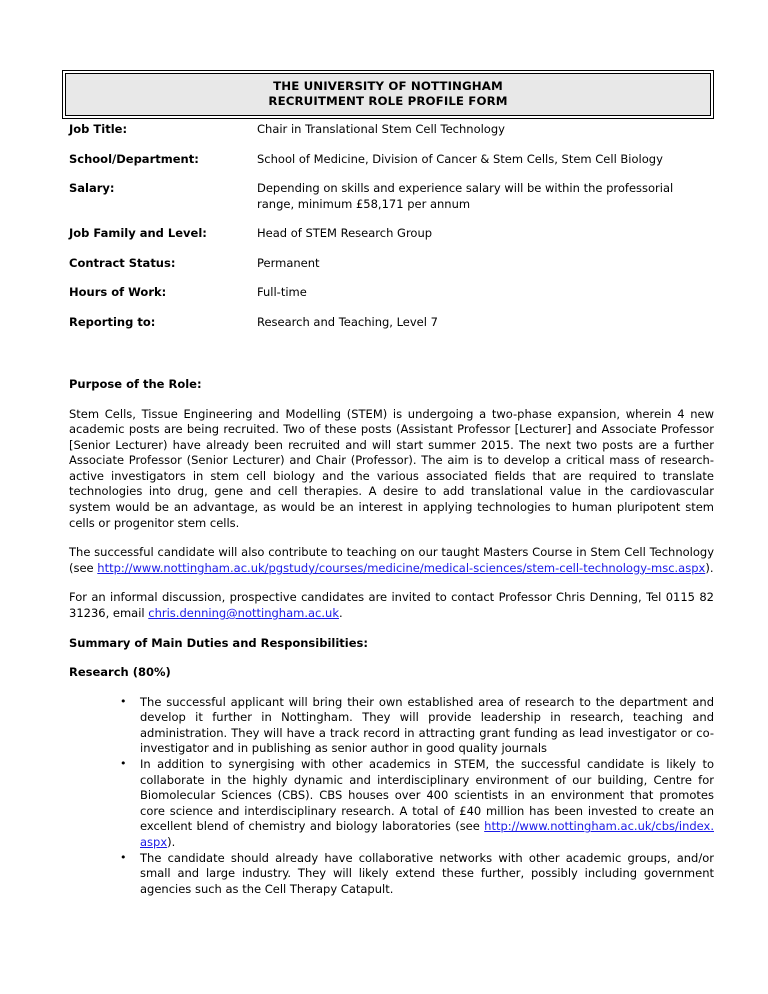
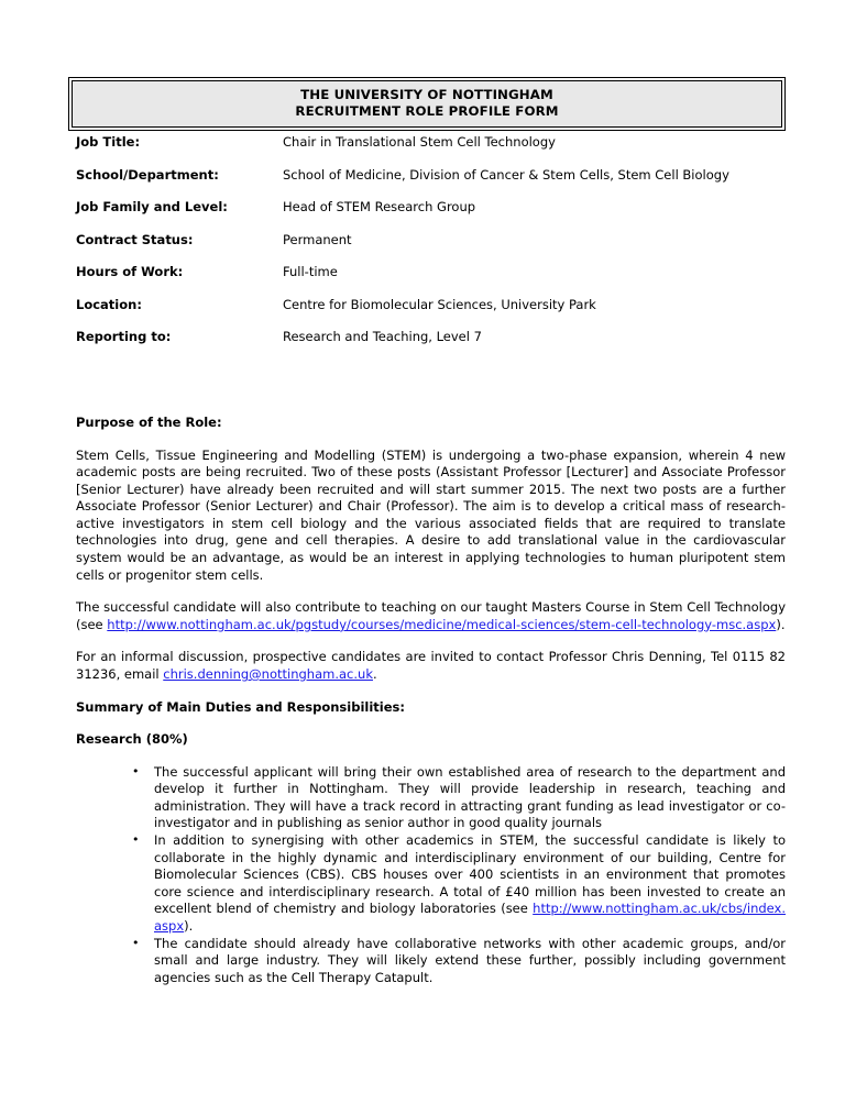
  THE UNIVERSITY OF NOTTINGHAM
  RECRUITMENT ROLE PROFILE FORM
  Job Title:
  Chair in Translational Stem Cell Technology
  School/Department:
  School of Medicine, Division of Cancer & Stem Cells, Stem Cell Biology
- Salary:
- Depending on skills and experience salary will be within the professorial range, minimum £58,171 per annum
  Job Family and Level:
  Head of STEM Research Group
  Contract Status:
  Permanent
  Hours of Work:
  Full-time
+ Location:
+ Centre for Biomolecular Sciences, University Park
  Reporting to:
  Research and Teaching, Level 7
  Purpose of the Role:
  Stem Cells, Tissue Engineering and Modelling (STEM) is undergoing a two-phase expansion, wherein 4 new academic posts are being recruited. Two of these posts (Assistant Professor [Lecturer] and Associate Professor [Senior Lecturer) have already been recruited and will start summer 2015. The next two posts are a further Associate Professor (Senior Lecturer) and Chair (Professor). The aim is to develop a critical mass of research-active investigators in stem cell biology and the various associated fields that are required to translate technologies into drug, gene and cell therapies. A desire to add translational value in the cardiovascular system would be an advantage, as would be an interest in applying technologies to human pluripotent stem cells or progenitor stem cells.
  The successful candidate will also contribute to teaching on our taught Masters Course in Stem Cell Technology (see http://www.nottingham.ac.uk/pgstudy/courses/medicine/medical-sciences/stem-cell-technology-msc.aspx).
  For an informal discussion, prospective candidates are invited to contact Professor Chris Denning, Tel 0115 82 31236, email chris.denning@nottingham.ac.uk.
  Summary of Main Duties and Responsibilities:
  Research (80%)
  The successful applicant will bring their own established area of research to the department and develop it further in Nottingham. They will provide leadership in research, teaching and administration. They will have a track record in attracting grant funding as lead investigator or co-investigator and in publishing as senior author in good quality journals
  In addition to synergising with other academics in STEM, the successful candidate is likely to collaborate in the highly dynamic and interdisciplinary environment of our building, Centre for Biomolecular Sciences (CBS). CBS houses over 400 scientists in an environment that promotes core science and interdisciplinary research. A total of £40 million has been invested to create an excellent blend of chemistry and biology laboratories (see http://www.nottingham.ac.uk/cbs/index.aspx).
  The candidate should already have collaborative networks with other academic groups, and/or small and large industry. They will likely extend these further, possibly including government agencies such as the Cell Therapy Catapult.
